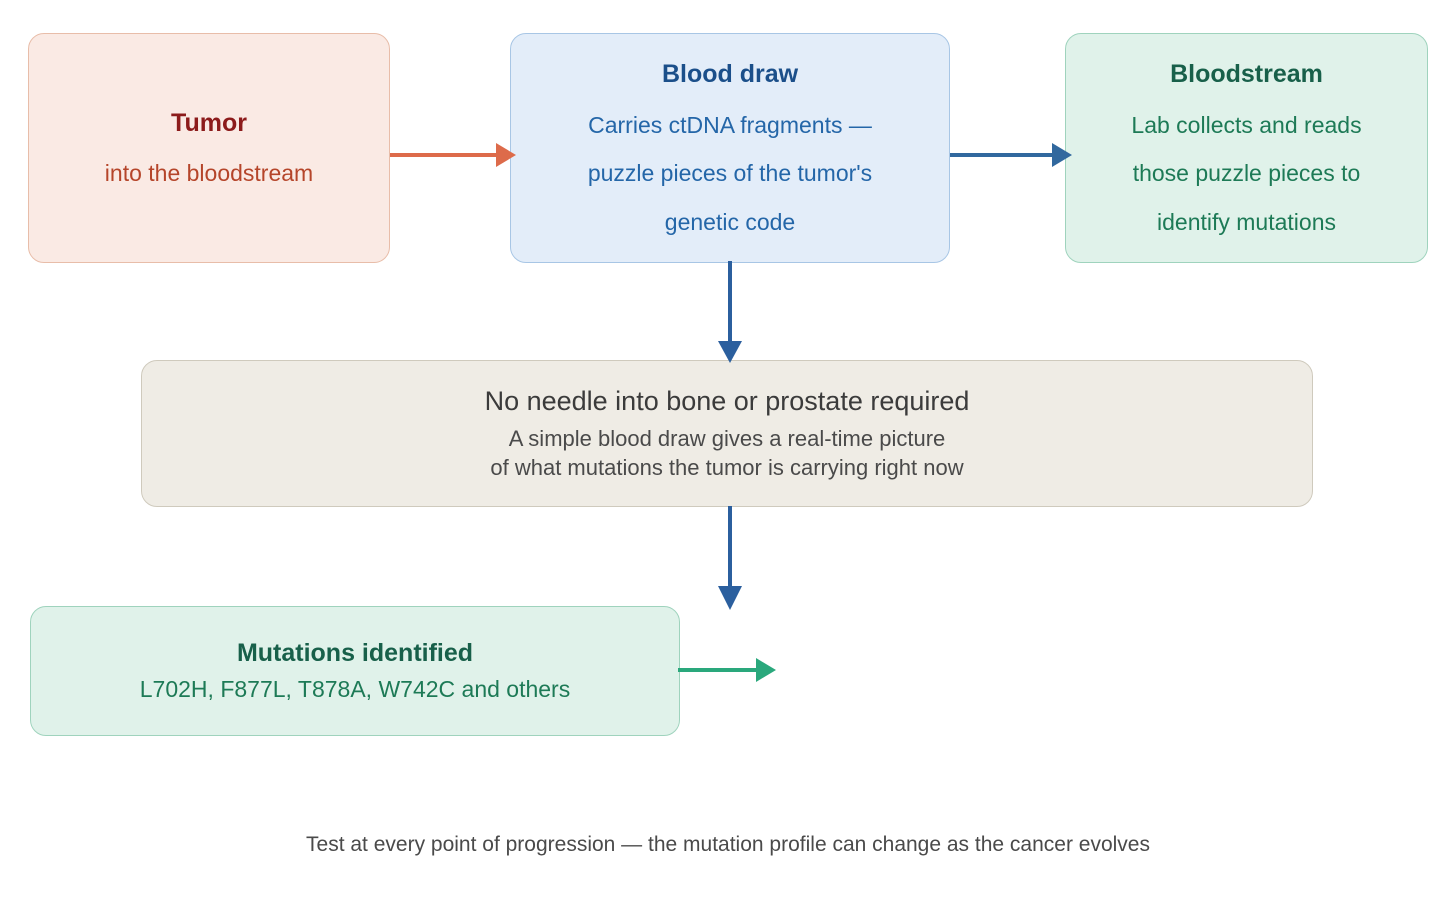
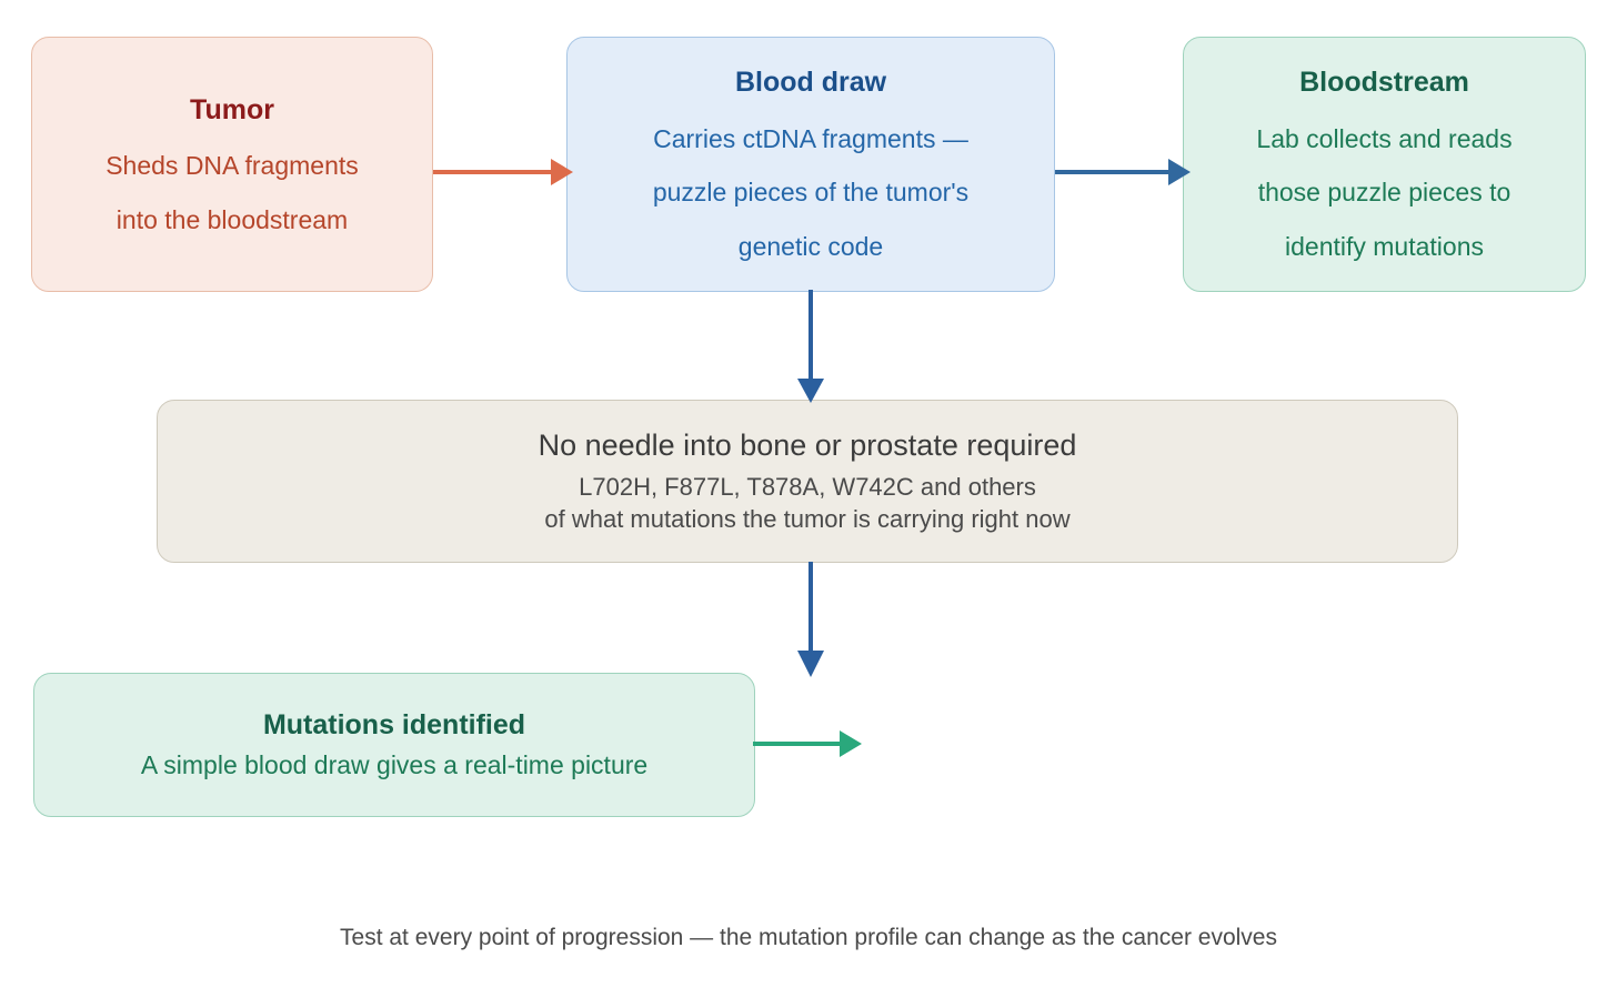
  Tumor
+ Sheds DNA fragments
  into the bloodstream
  Blood draw
  Carries ctDNA fragments —
  puzzle pieces of the tumor's
  genetic code
  Bloodstream
  Lab collects and reads
  those puzzle pieces to
  identify mutations
  No needle into bone or prostate required
- A simple blood draw gives a real-time picture
+ L702H, F877L, T878A, W742C and others
  of what mutations the tumor is carrying right now
  Mutations identified
- L702H, F877L, T878A, W742C and others
+ A simple blood draw gives a real-time picture
  Test at every point of progression — the mutation profile can change as the cancer evolves
